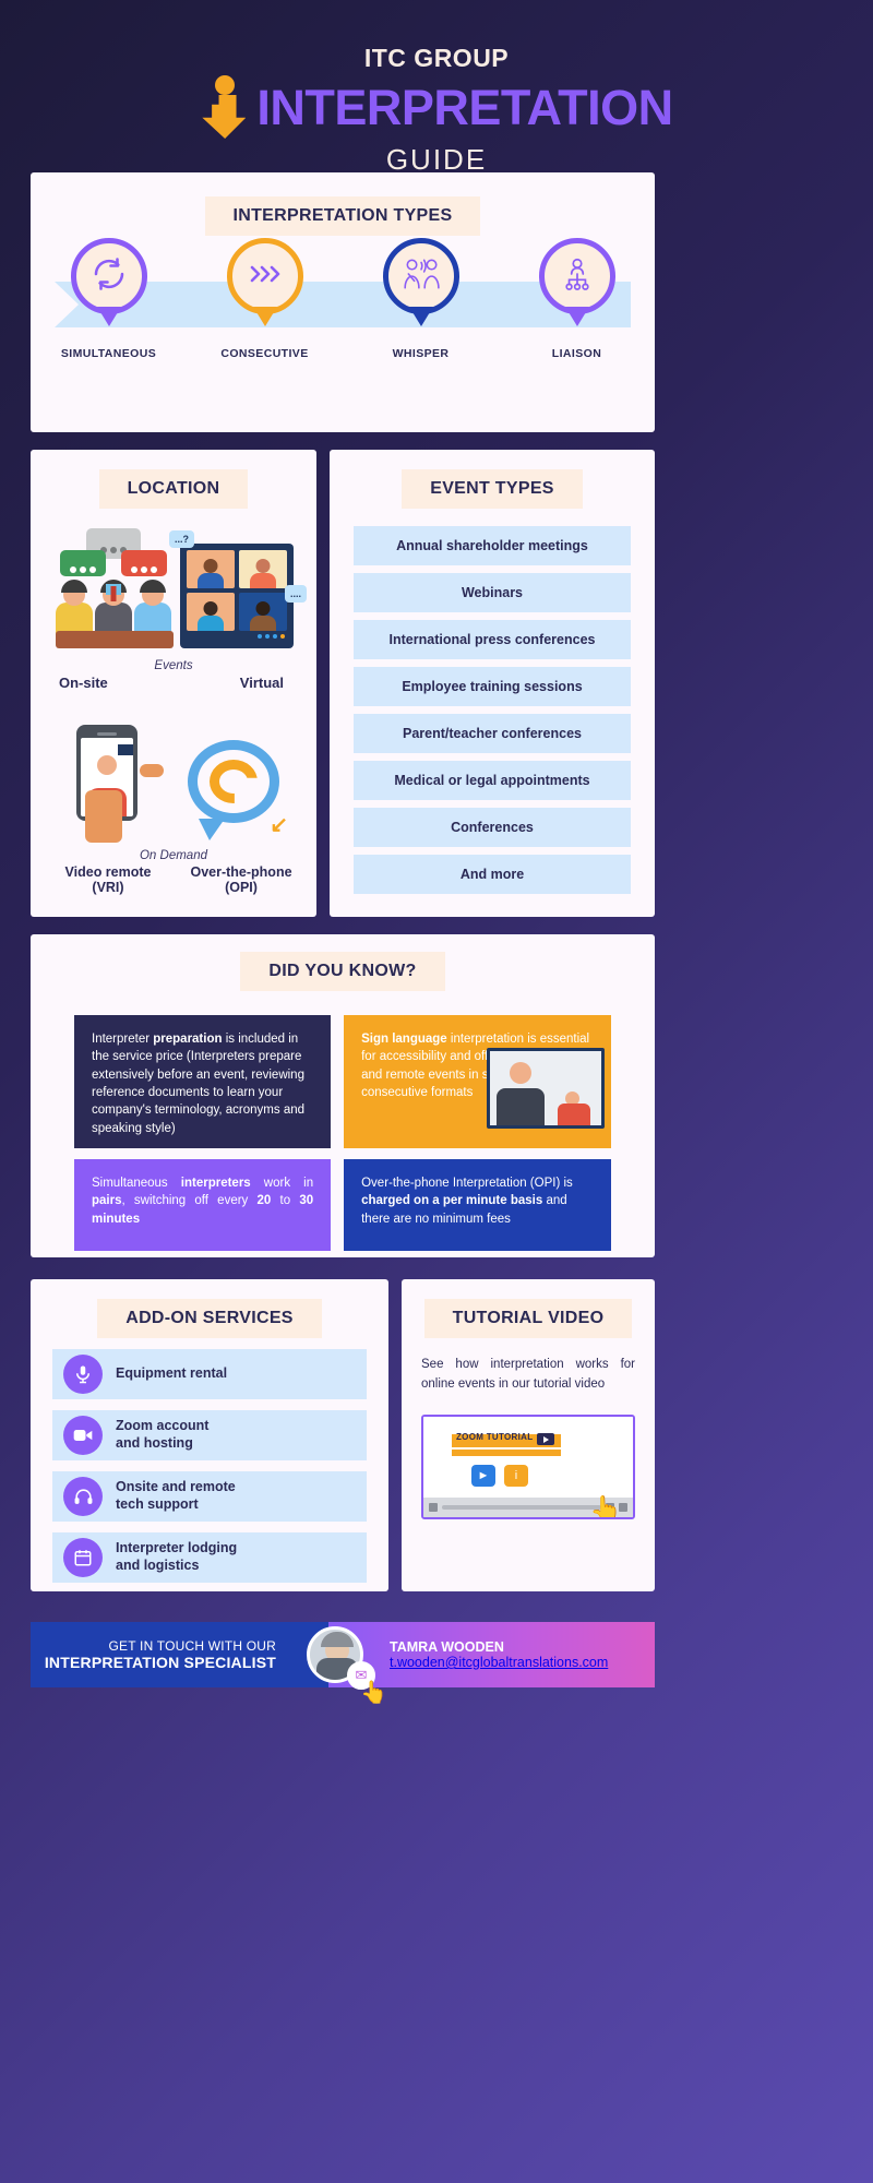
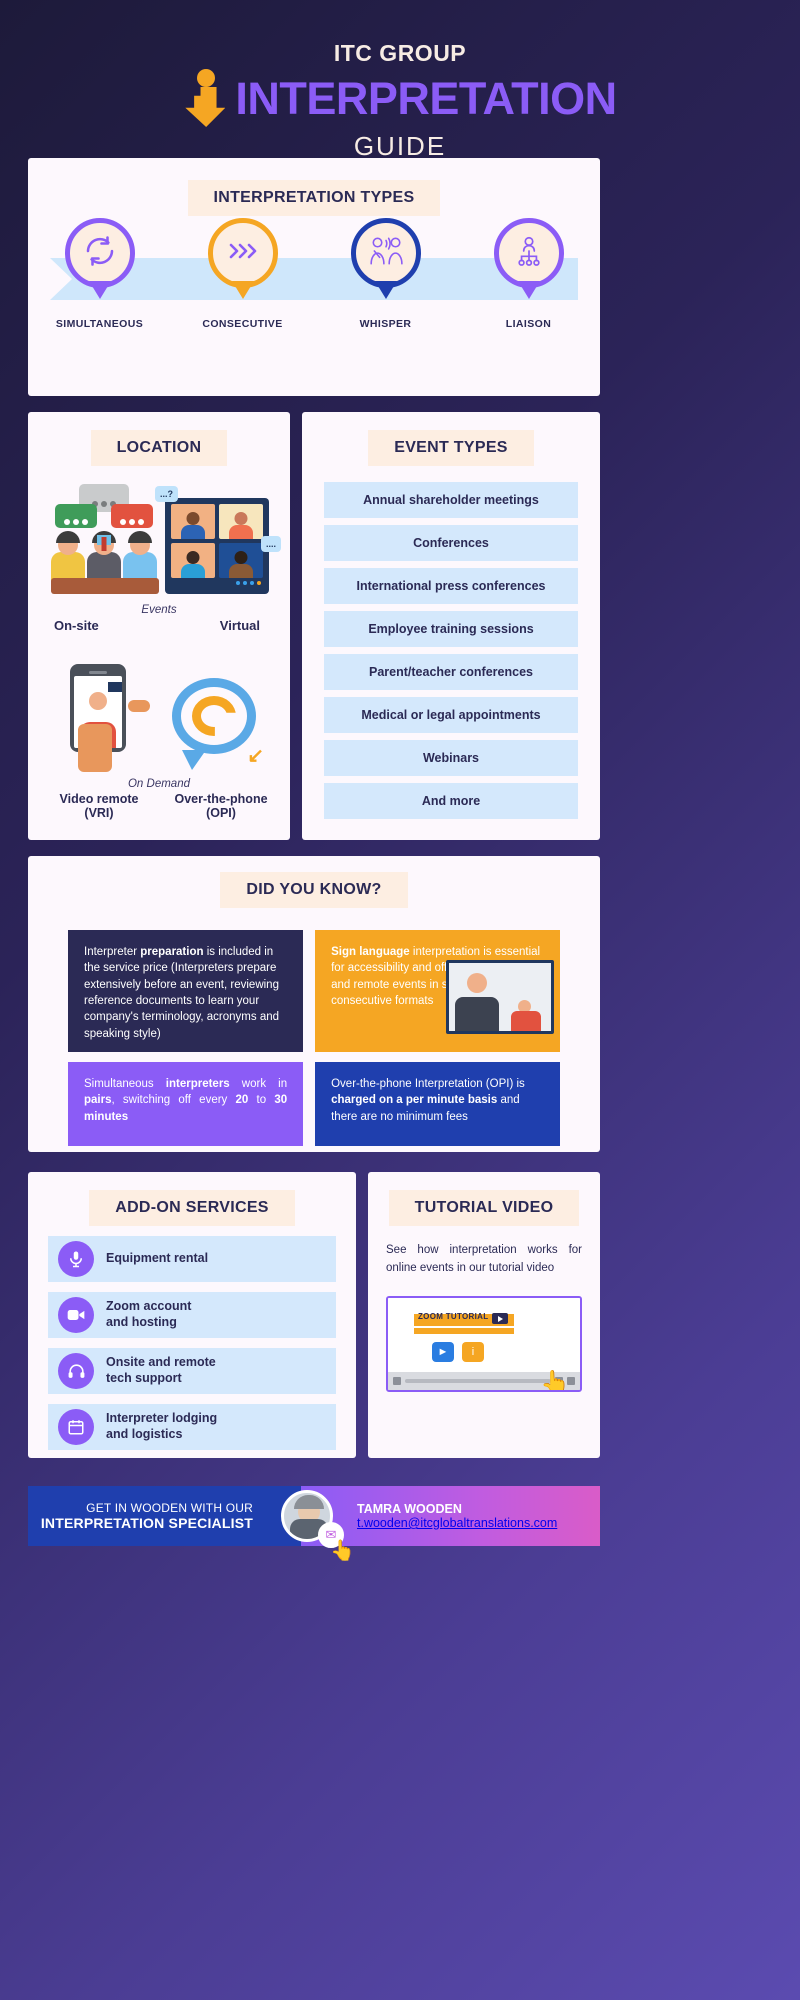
  ITC GROUP
  INTERPRETATION
  GUIDE
  INTERPRETATION TYPES
  SIMULTANEOUS
  CONSECUTIVE
  WHISPER
  LIAISON
  LOCATION
  ...?
  ....
  Events
  On-site
  Virtual
  ↙
  On Demand
  Video remote
  (VRI)
  Over-the-phone
  (OPI)
  EVENT TYPES
  Annual shareholder meetings
- Webinars
+ Conferences
  International press conferences
  Employee training sessions
  Parent/teacher conferences
  Medical or legal appointments
- Conferences
+ Webinars
  And more
  DID YOU KNOW?
  Interpreter preparation is included in the service price (Interpreters prepare extensively before an event, reviewing reference documents to learn your company's terminology, acronyms and speaking style)
  Simultaneous interpreters work in pairs, switching off every 20 to 30 minutes
  Sign language interpretation is essential for accessibility and of and remote events in s consecutive formats
  Over-the-phone Interpretation (OPI) is charged on a per minute basis and there are no minimum fees
  ADD-ON SERVICES
  Equipment rental
  Zoom account
  and hosting
  Onsite and remote
  tech support
  Interpreter lodging
  and logistics
  TUTORIAL VIDEO
  See how interpretation works for online events in our tutorial video
  ZOOM TUTORIAL
  ►
  i
  👆
- GET IN TOUCH WITH OUR
+ GET IN WOODEN WITH OUR
  INTERPRETATION SPECIALIST
  TAMRA WOODEN
  t.wooden@itcglobaltranslations.com
  ✉
  👆
